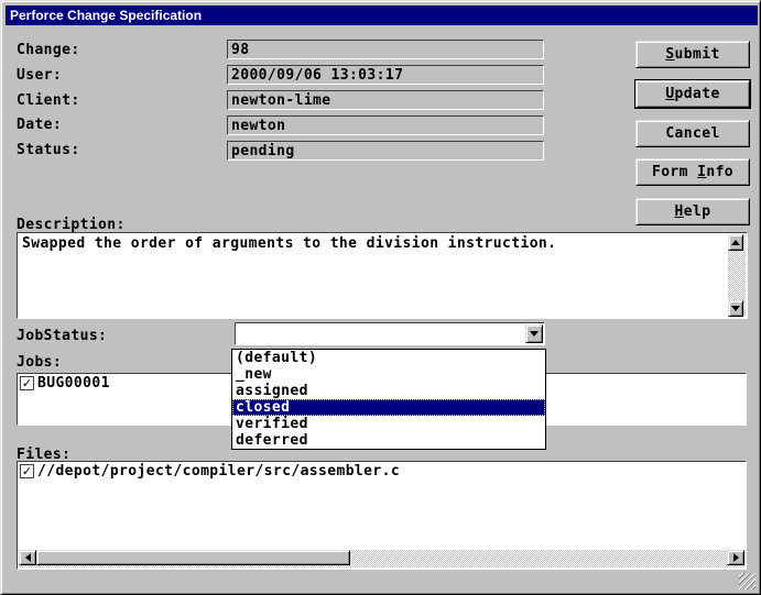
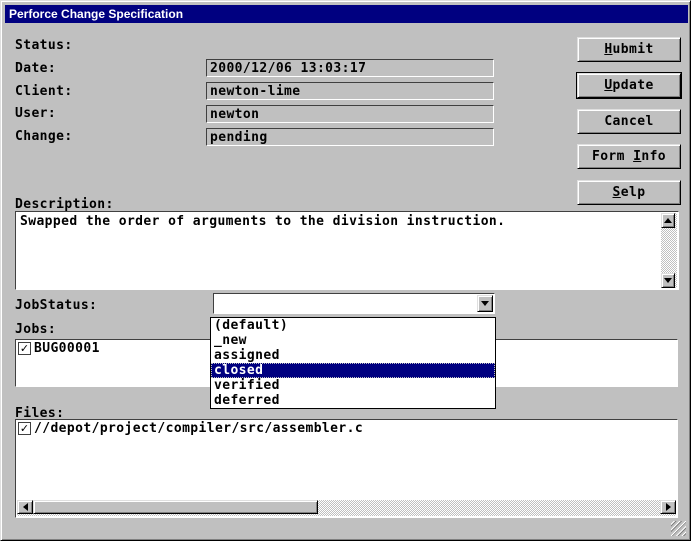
  Perforce Change Specification
- Change:
+ Status:
- User:
+ Date:
  Client:
- Date:
+ User:
- Status:
+ Change:
- 98
- 2000/09/06 13:03:17
+ 2000/12/06 13:03:17
  newton-lime
  newton
  pending
- S
+ H
  ubmit
  U
  pdate
  Cancel
  Form
  I
  nfo
- H
+ S
  elp
  Description:
  Swapped the order of arguments to the division instruction.
  JobStatus:
  Jobs:
  ✓
  BUG00001
  (default)
  _new
  assigned
  closed
  verified
  deferred
  Files:
  ✓
  //depot/project/compiler/src/assembler.c
